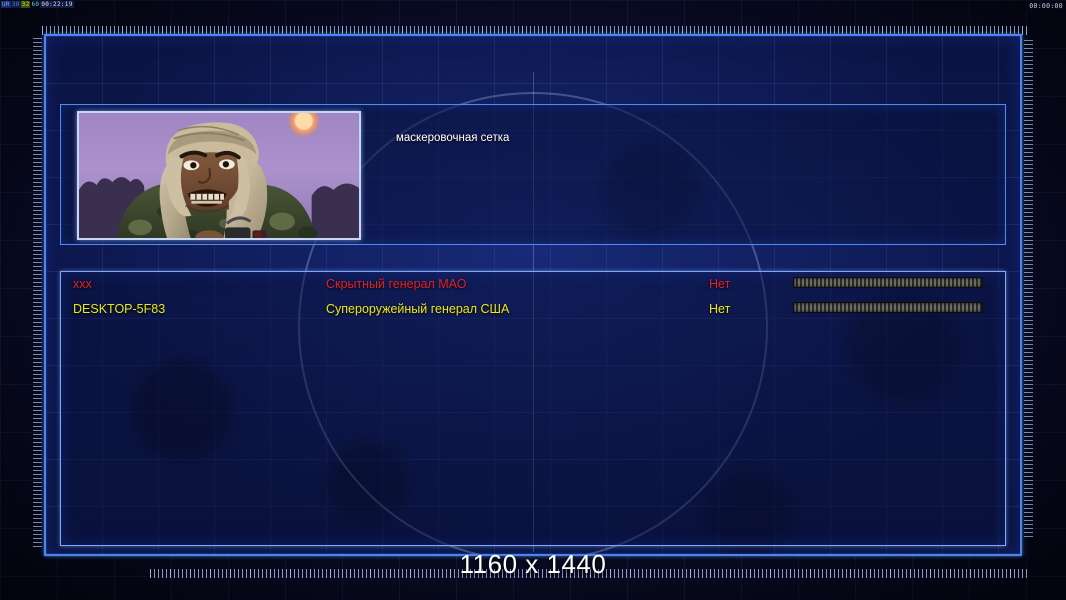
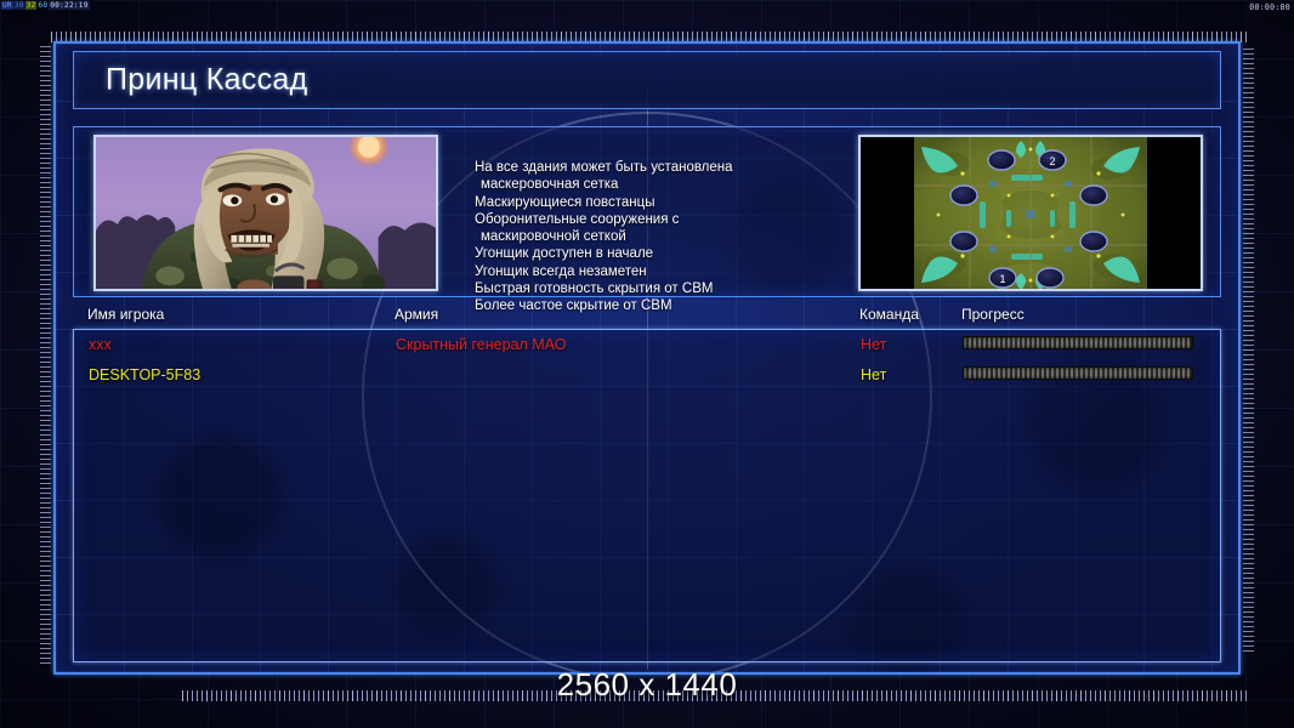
  00:00:00
+ Принц Кассад
+ На все здания может быть установлена
  маскеровочная сетка
+ Маскирующиеся повстанцы
+ Оборонительные сооружения с
+ маскировочной сеткой
+ Угонщик доступен в начале
+ Угонщик всегда незаметен
+ Быстрая готовность скрытия от СВМ
+ Более частое скрытие от СВМ
+ 1
+ 2
+ Имя игрока
+ Армия
+ Команда
+ Прогресс
  xxx
  Скрытный генерал МАО
  Нет
  DESKTOP-5F83
- Супероружейный генерал США
  Нет
- 1160 x 1440
+ 2560 x 1440
